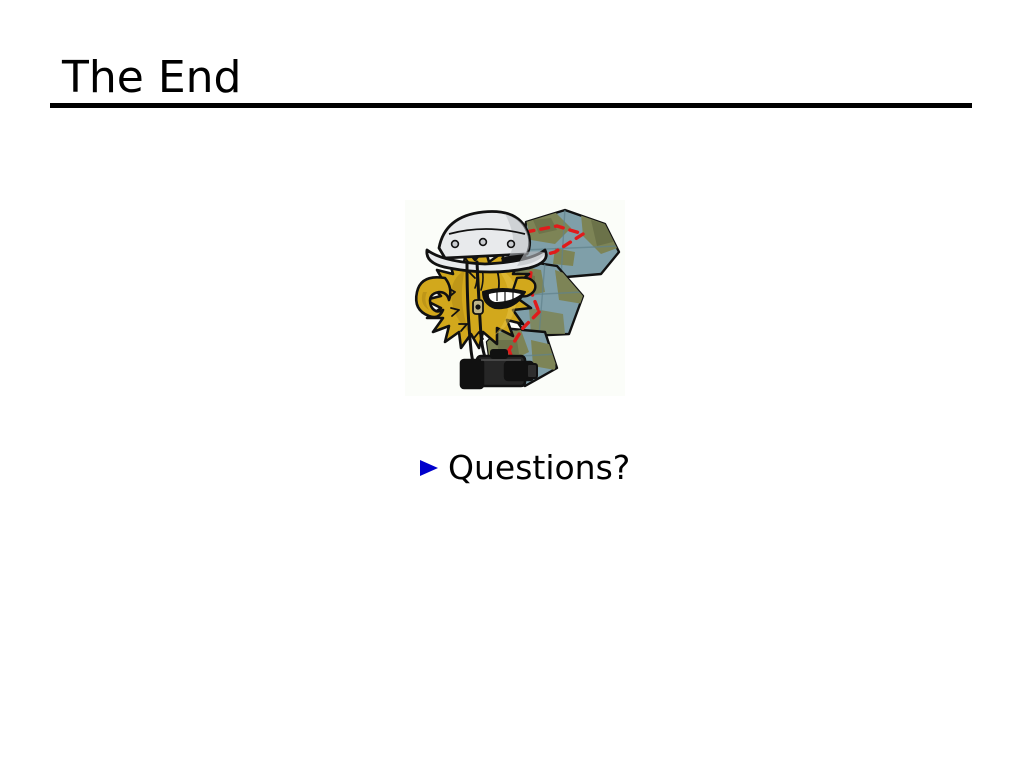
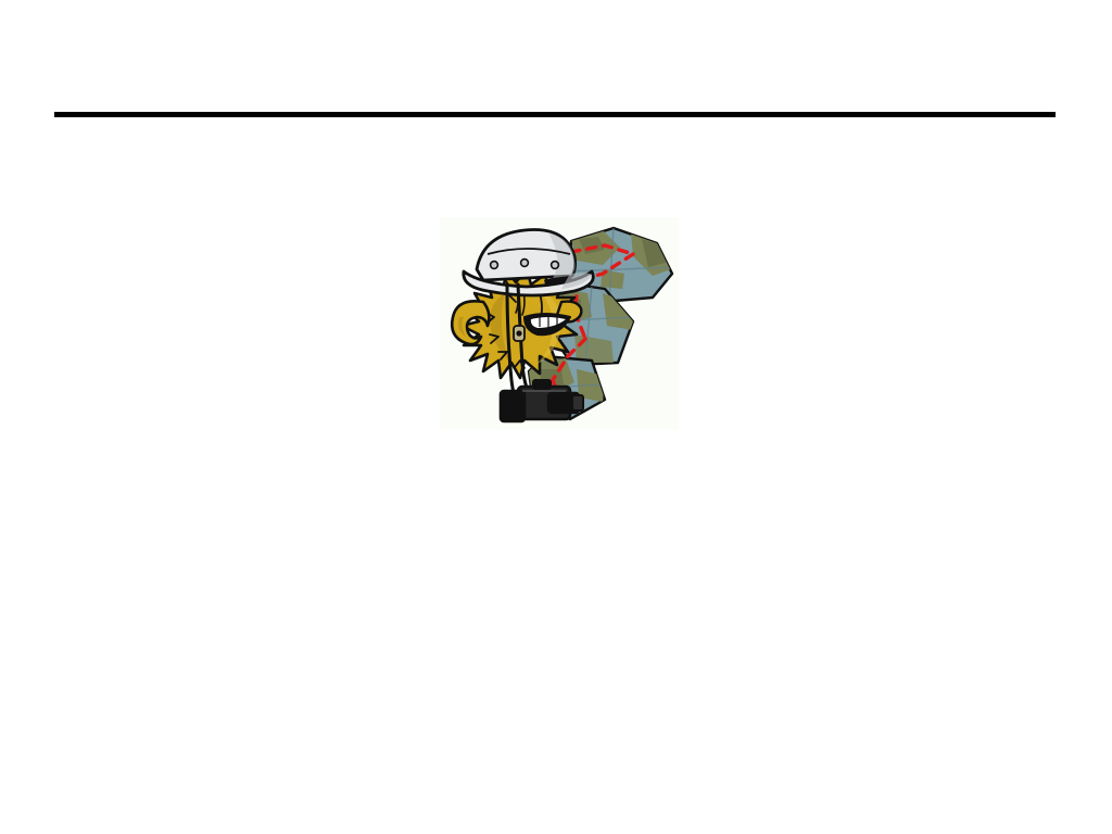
- The End
- Questions?
